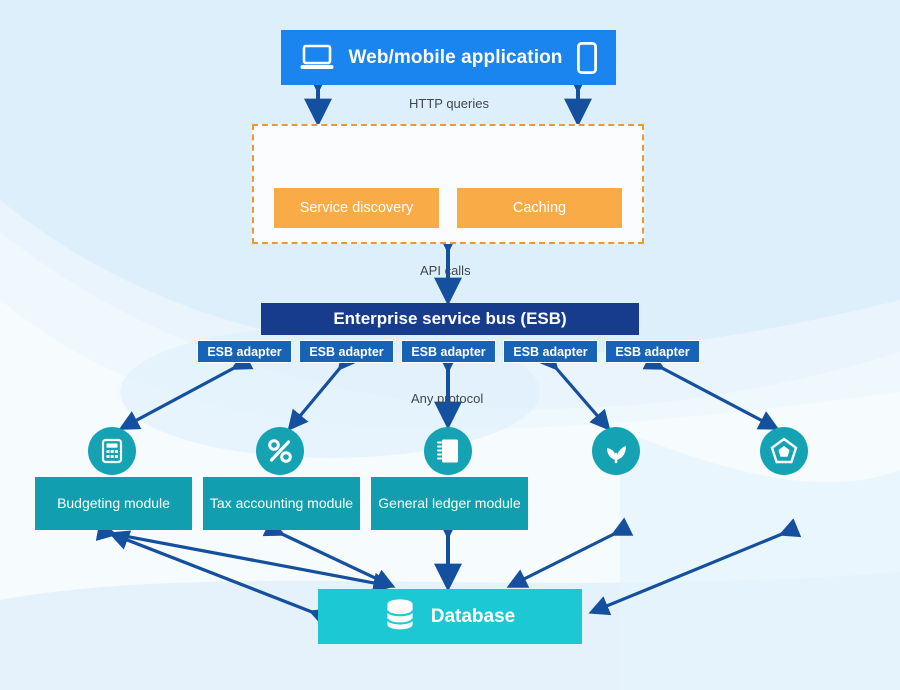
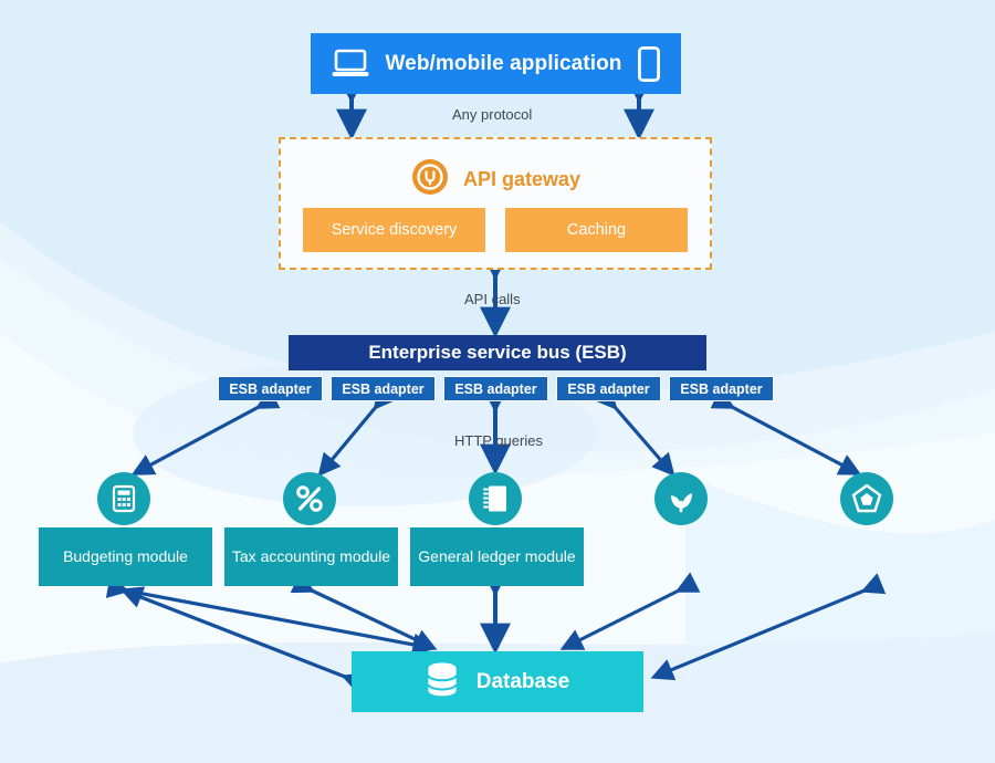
  Web/mobile application
+ API gateway
  Service discovery
  Caching
  Enterprise service bus (ESB)
  ESB adapter
  ESB adapter
  ESB adapter
  ESB adapter
  ESB adapter
  Budgeting module
  Tax accounting module
  General ledger module
  Database
- HTTP queries
+ Any protocol
  API calls
- Any protocol
+ HTTP queries
